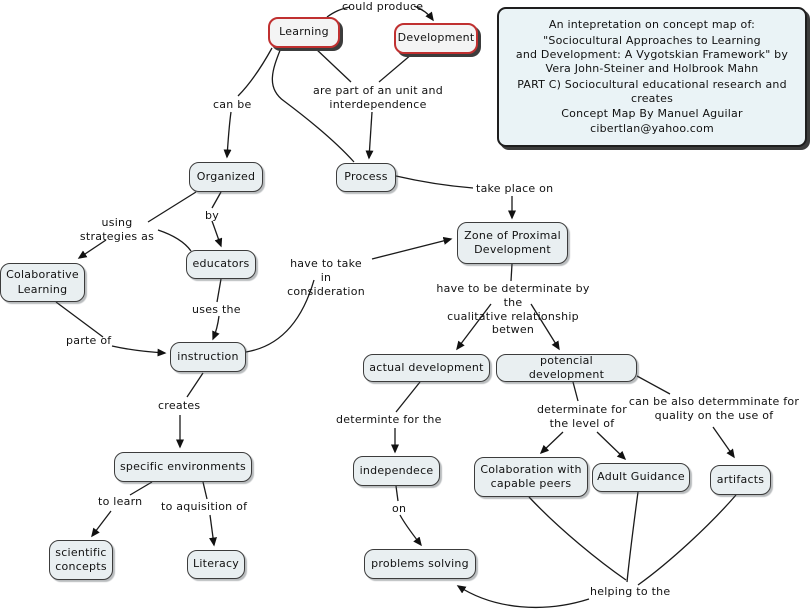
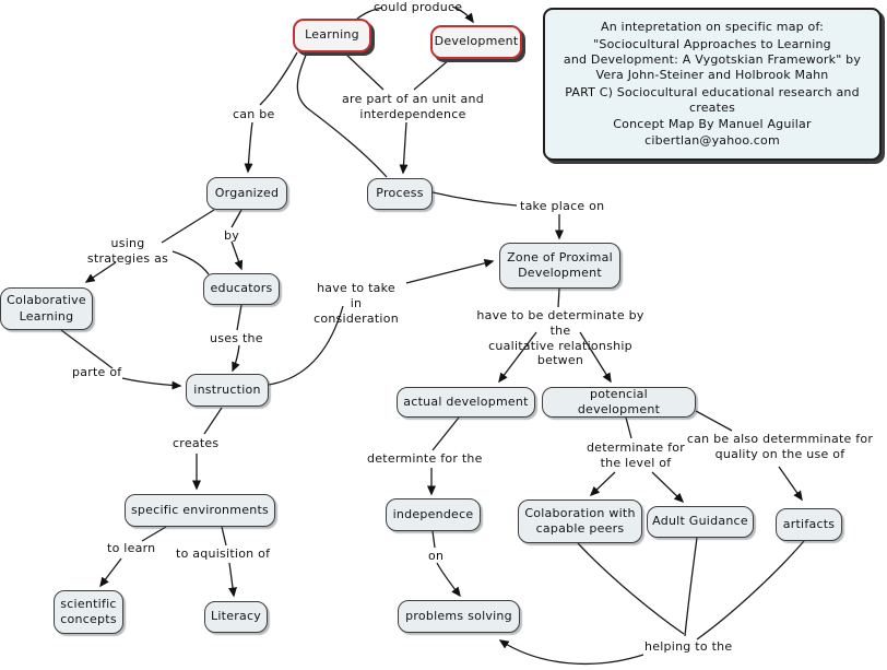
  Learning
  Development
  Organized
  Process
  Zone of Proximal
  Development
  Colaborative
  Learning
  educators
  instruction
  actual development
  potencial development
  specific environments
  independece
  Colaboration with
  capable peers
  Adult Guidance
  artifacts
  scientific
  concepts
  Literacy
  problems solving
  could produce
  can be
  are part of an unit and
  interdependence
  by
  using
  strategies as
  take place on
  have to take
  in consideration
  uses the
  parte of
  have to be determinate by the
  cualitative relationship betwen
  creates
  determinte for the
  determinate for
  the level of
  can be also determminate for
  quality on the use of
  to learn
  to aquisition of
  on
  helping to the
- An intepretation on concept map of:
+ An intepretation on specific map of:
  "Sociocultural Approaches to Learning
  and Development: A Vygotskian Framework" by
  Vera John-Steiner and Holbrook Mahn
  PART C) Sociocultural educational research and creates
  Concept Map By Manuel Aguilar
  cibertlan@yahoo.com
